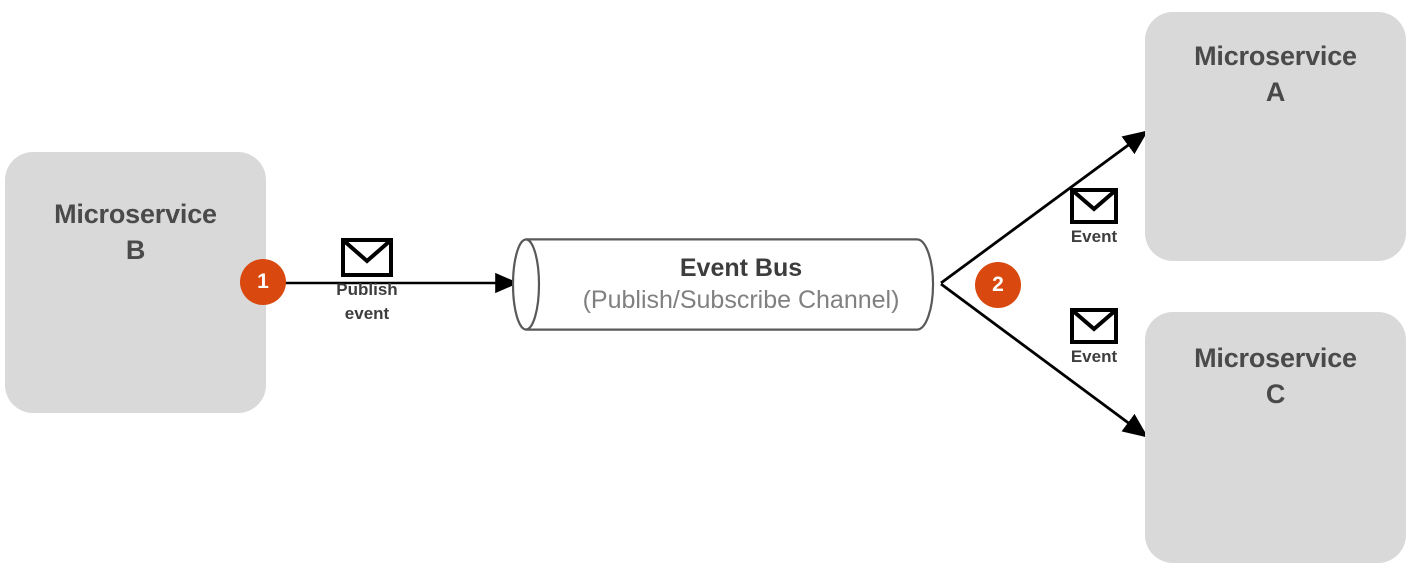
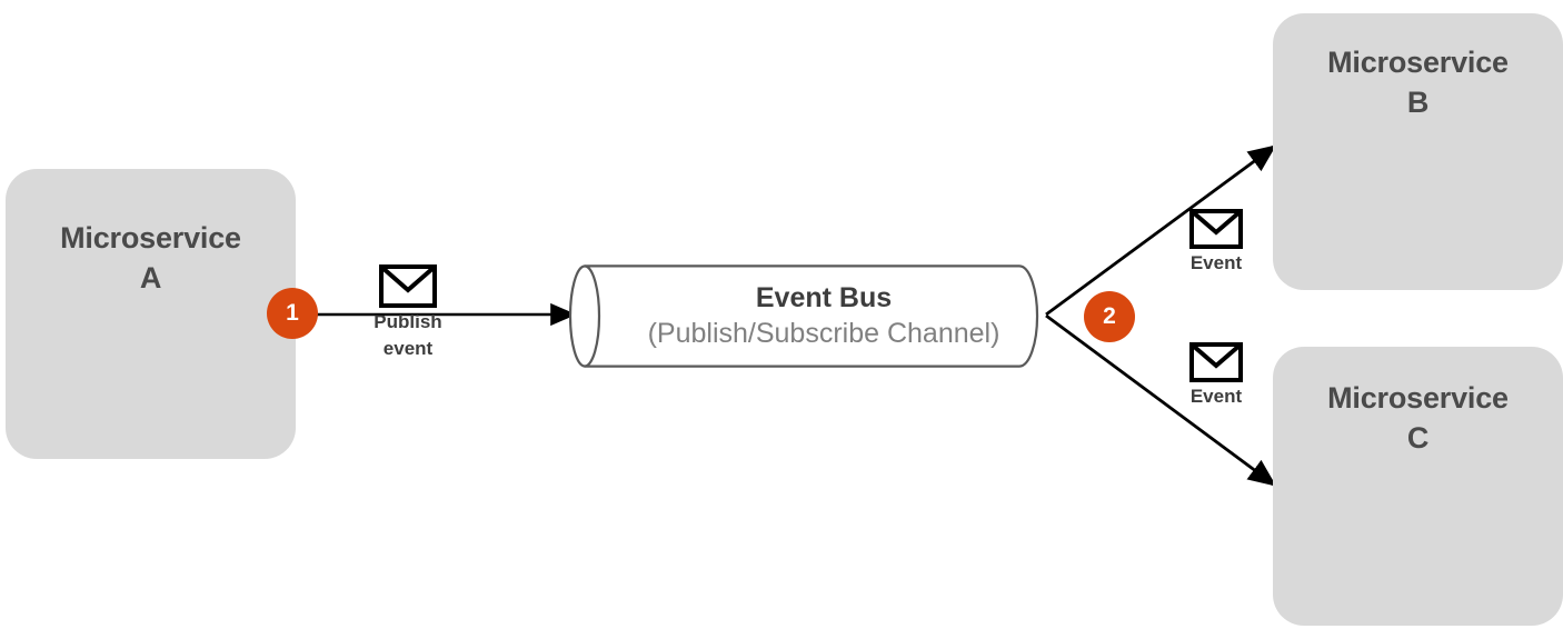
  Microservice
- B
+ A
  Microservice
- A
+ B
  Microservice
  C
  Event Bus
  (Publish/Subscribe Channel)
  1
  2
  Publish
  event
  Event
  Event
